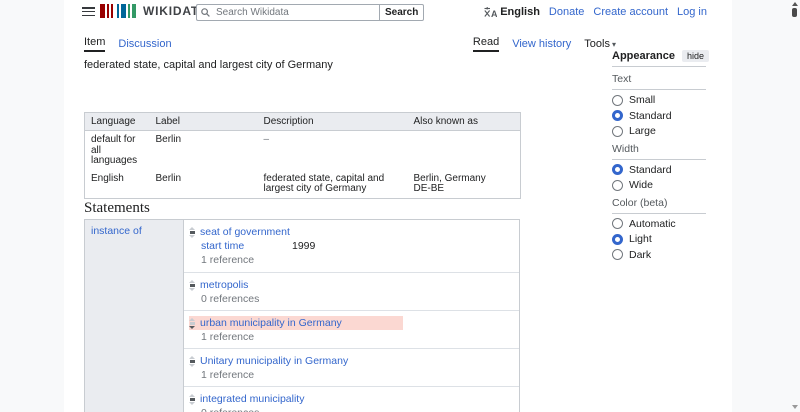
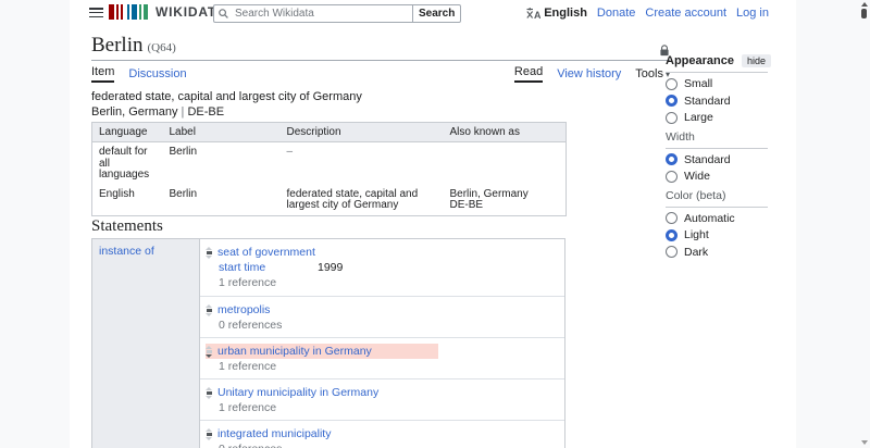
  WIKIDAT
  Search Wikidata
  Search
  A
  English
  Donate
  Create account
  Log in
+ Berlin (Q64)
  Item
  Discussion
  Read
  View history
  Tools ▾
  federated state, capital and largest city of Germany
+ Berlin, Germany | DE-BE
  Language	Label	Description	Also known as
  default for all languages	Berlin	–
  English	Berlin	federated state, capital and largest city of Germany	Berlin, GermanyDE-BE
  Statements
  instance of
  seat of government
  start time
  1999
  1 reference
  metropolis
  0 references
  urban municipality in Germany
  1 reference
  Unitary municipality in Germany
  1 reference
  integrated municipality
  Appearance
  hide
- Text
  Small
  Standard
  Large
  Width
  Standard
  Wide
  Color (beta)
  Automatic
  Light
  Dark
